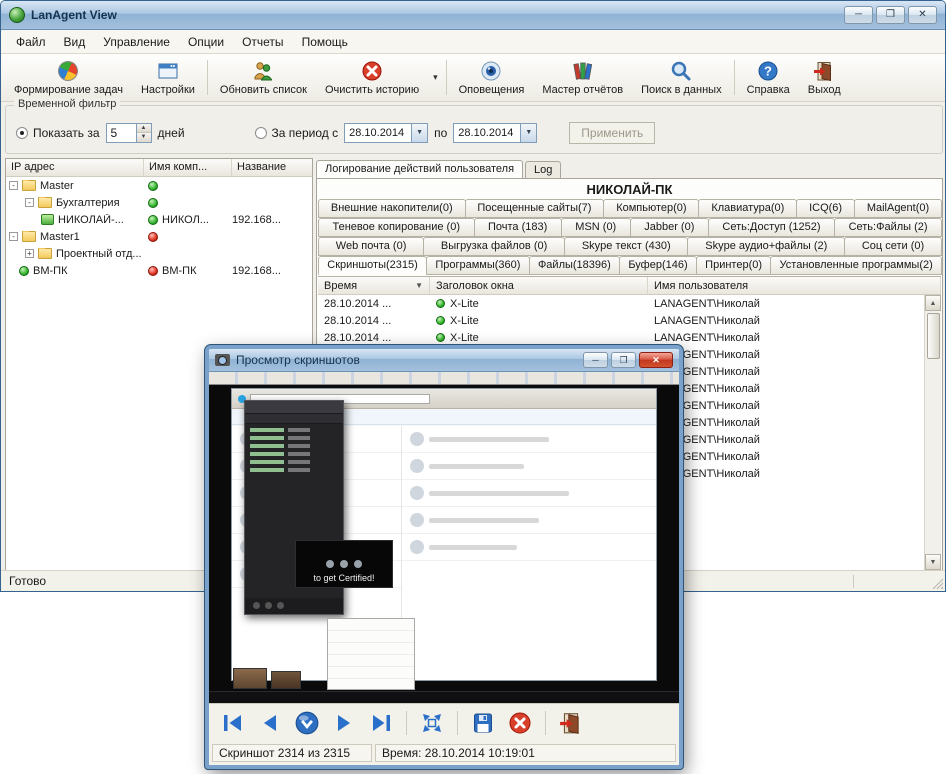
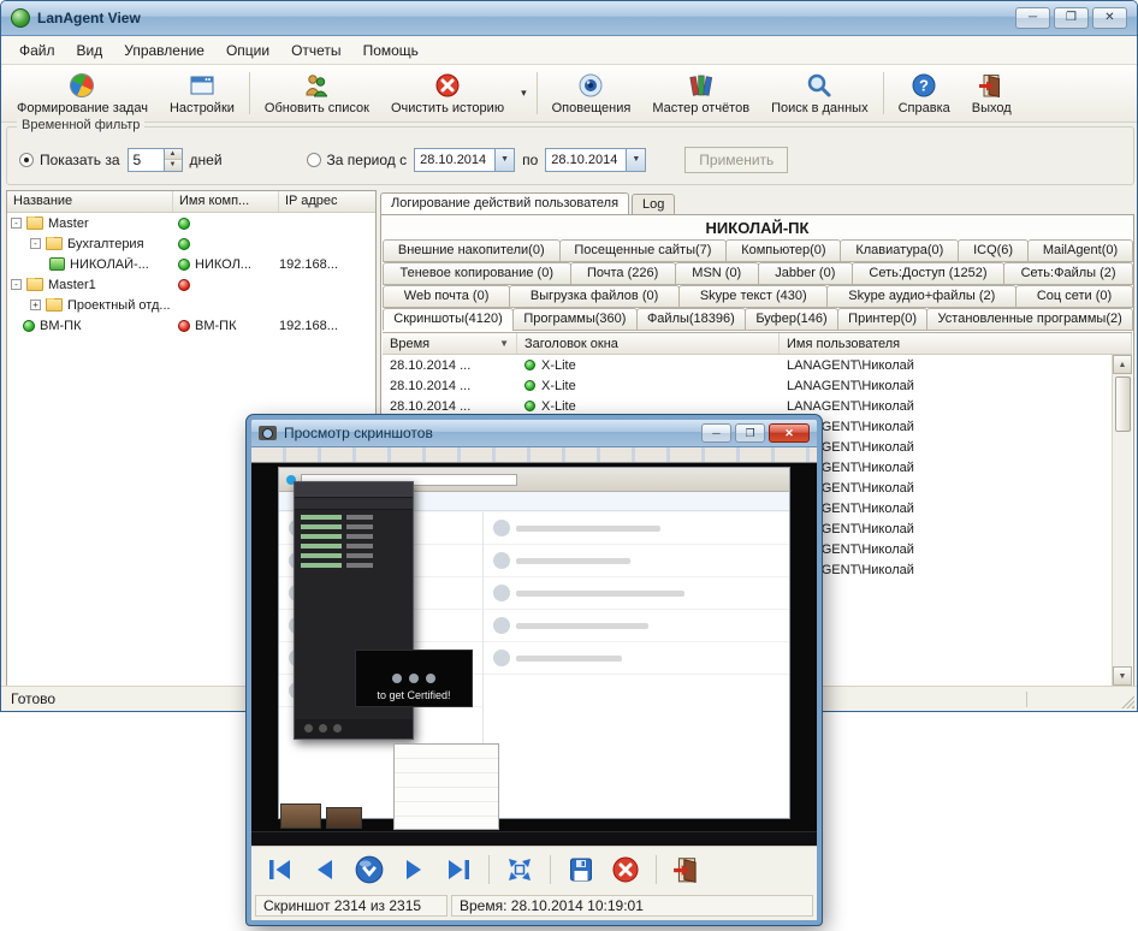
  LanAgent View
  ─
  ❐
  ✕
  Файл
  Вид
  Управление
  Опции
  Отчеты
  Помощь
  Формирование задач
  Настройки
  Обновить список
  Очистить историю
  ▾
  Оповещения
  Мастер отчётов
  Поиск в данных
  ?
  Справка
  Выход
  Временной фильтр
  Показать за
  5
  дней
  За период с
  28.10.2014
  по
  28.10.2014
  Применить
- IP адрес
+ Название
  Имя комп...
- Название
+ IP адрес
  -
  Master
  -
  Бухгалтерия
  НИКОЛАЙ-...
  НИКОЛ...
  192.168...
  -
  Master1
  +
  Проектный отд...
  ВМ-ПК
  ВМ-ПК
  192.168...
  Логирование действий пользователя
  Log
  НИКОЛАЙ-ПК
  Внешние накопители(0)
  Посещенные сайты(7)
  Компьютер(0)
  Клавиатура(0)
  ICQ(6)
  MailAgent(0)
  Теневое копирование (0)
- Почта (183)
+ Почта (226)
  MSN (0)
  Jabber (0)
  Сеть:Доступ (1252)
  Сеть:Файлы (2)
  Web почта (0)
  Выгрузка файлов (0)
  Skype текст (430)
  Skype аудио+файлы (2)
  Соц сети (0)
- Скриншоты(2315)
+ Скриншоты(4120)
  Программы(360)
  Файлы(18396)
  Буфер(146)
  Принтер(0)
  Установленные программы(2)
  Время
  ▼
  Заголовок окна
  Имя пользователя
  28.10.2014 ...
  X-Lite
  LANAGENT\Николай
  28.10.2014 ...
  X-Lite
  LANAGENT\Николай
  28.10.2014 ...
  X-Lite
  LANAGENT\Николай
  GENT\Николай
  GENT\Николай
  GENT\Николай
  GENT\Николай
  GENT\Николай
  GENT\Николай
  GENT\Николай
  GENT\Николай
  Готово
  Просмотр скриншотов
  ─
  ❐
  ✕
  to get Certified!
  Скриншот 2314 из 2315
  Время: 28.10.2014 10:19:01
